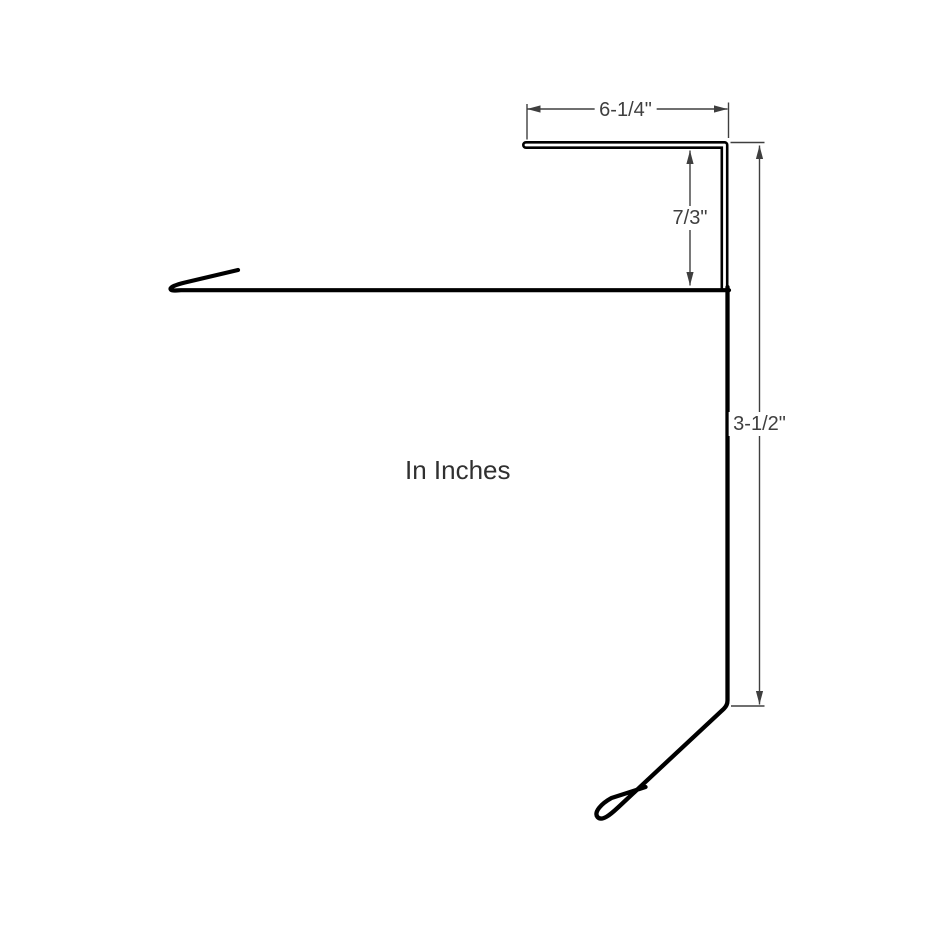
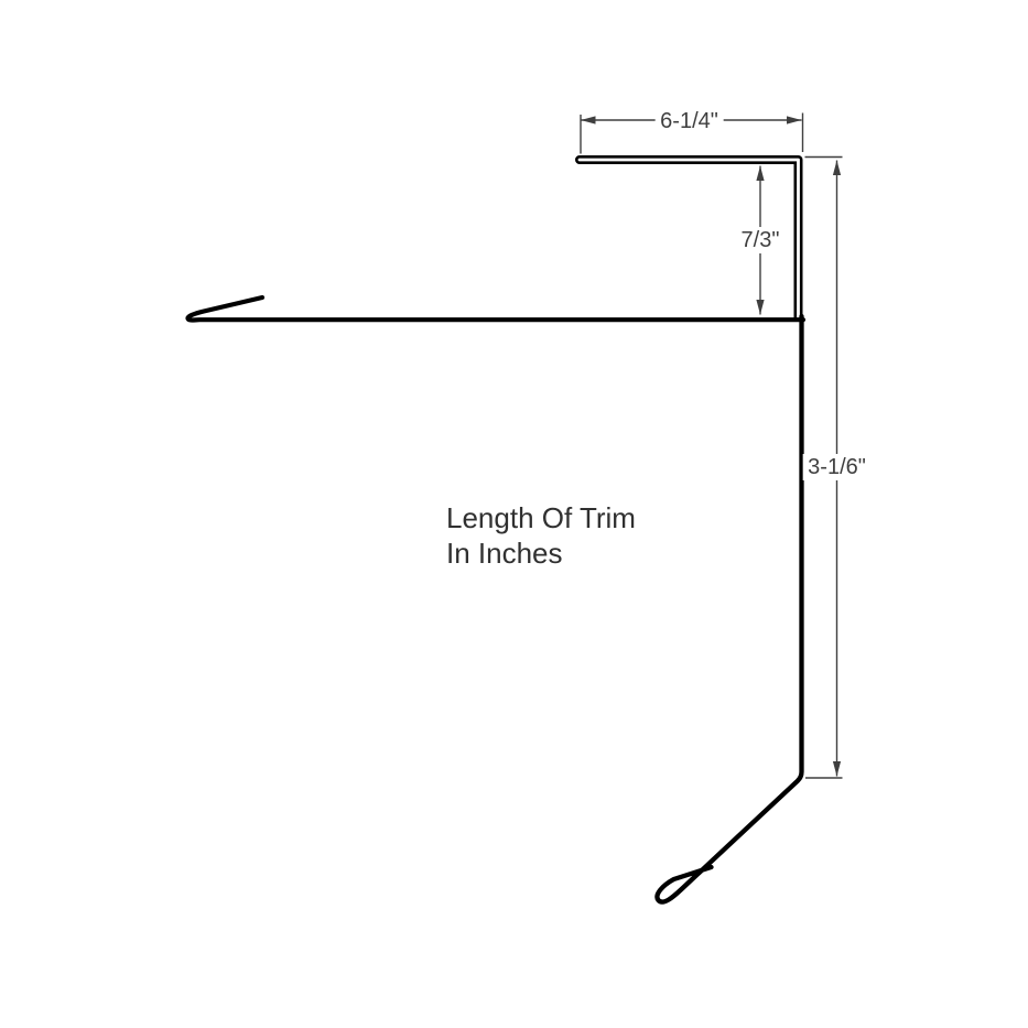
  6-1/4"
  7/3"
- 3-1/2"
+ 3-1/6"
+ Length Of Trim
  In Inches
